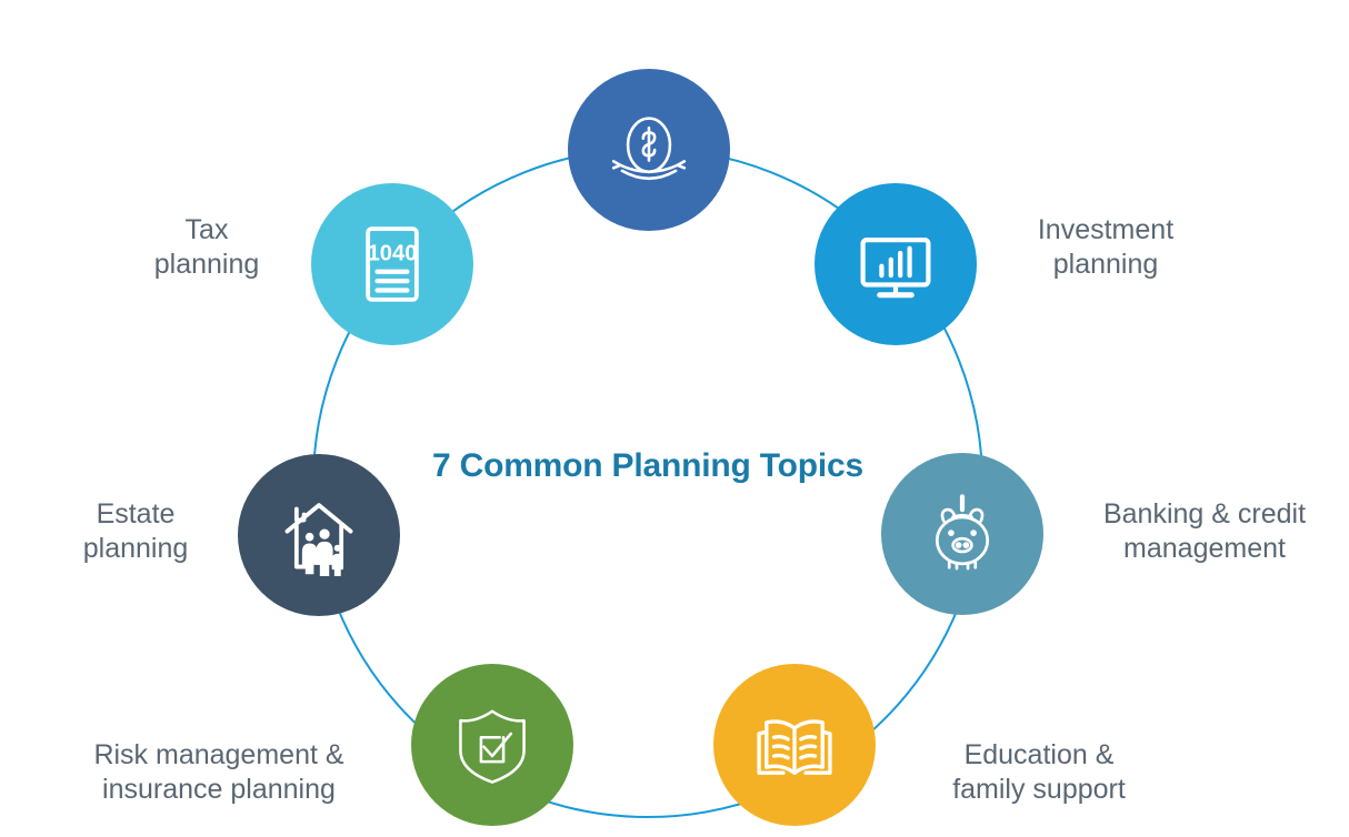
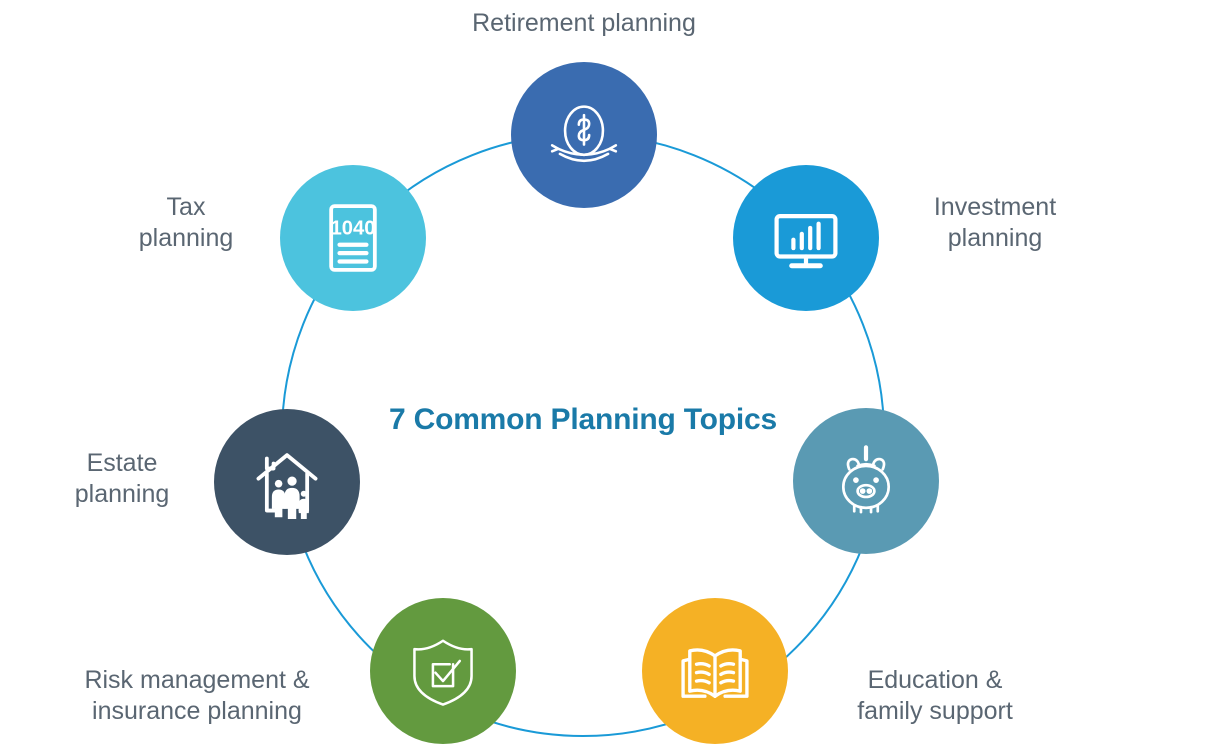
  1040
  7 Common Planning Topics
+ Retirement planning
  Investment
  planning
- Banking & credit
- management
  Education &
  family support
  Risk management &
  insurance planning
  Estate
  planning
  Tax
  planning
